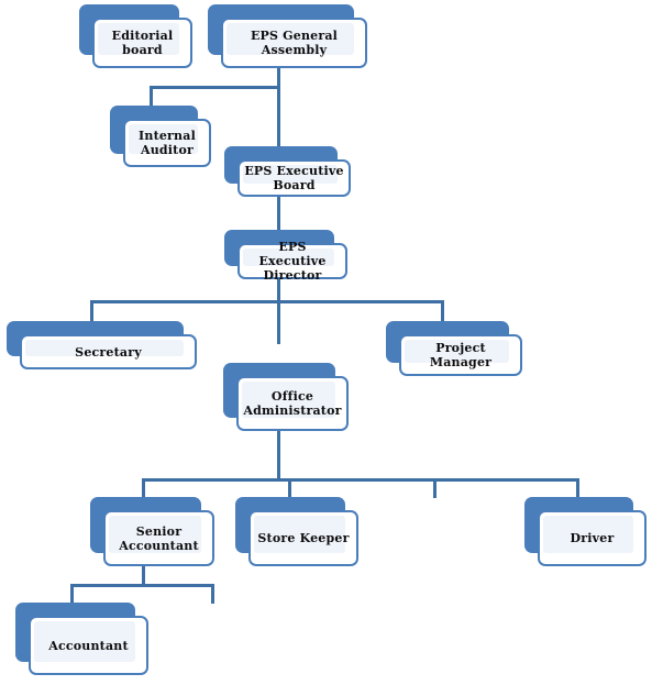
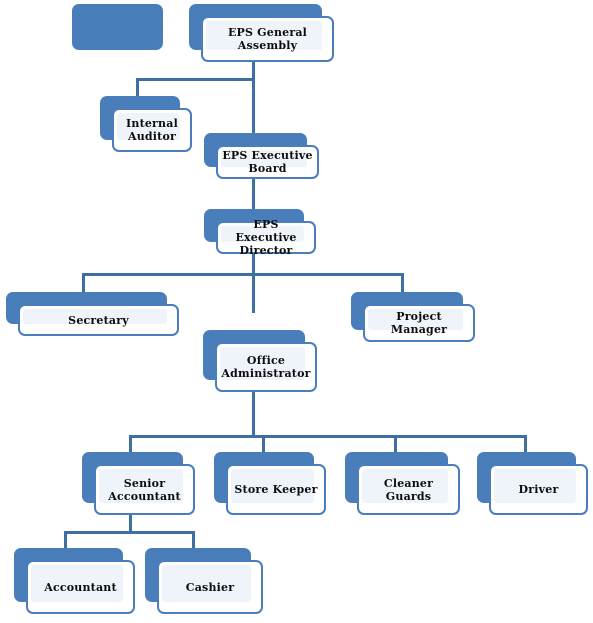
- Editorial
- board
  EPS General Assembly
  Internal
  Auditor
  EPS Executive
  Board
  EPS Executive
  Director
  Secretary
  Office
  Administrator
  Project Manager
  Senior
  Accountant
  Store Keeper
+ Cleaner Guards
  Driver
  Accountant
+ Cashier
